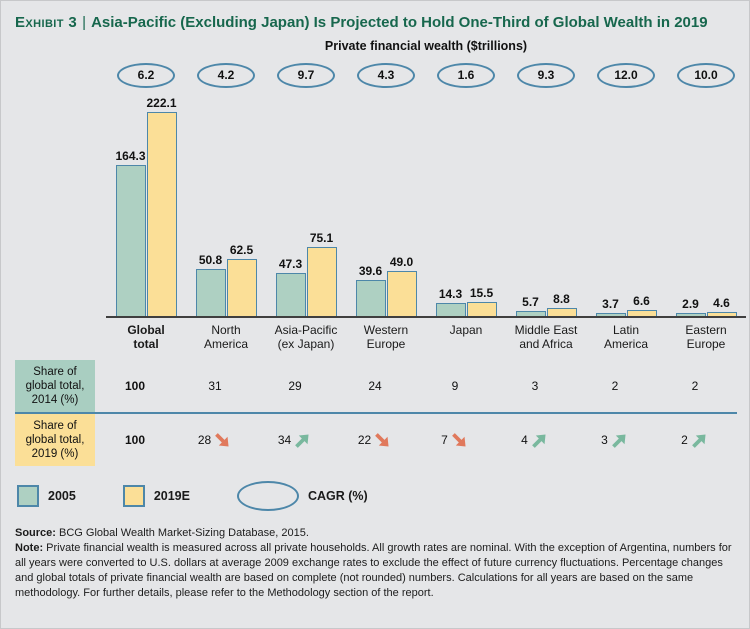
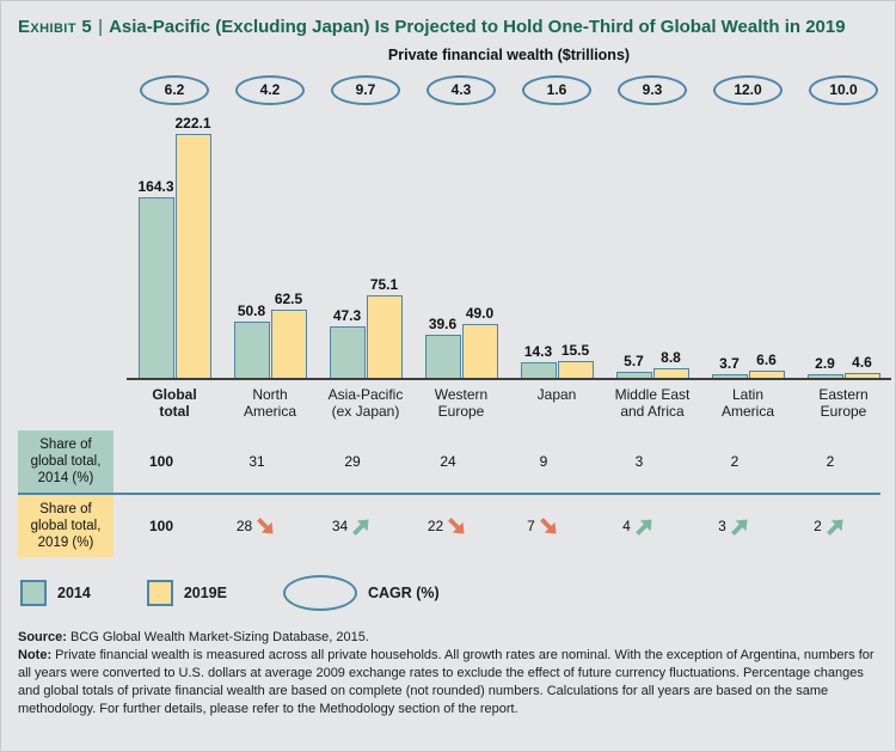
- Exhibit 3 | Asia-Pacific (Excluding Japan) Is Projected to Hold One-Third of Global Wealth in 2019
+ Exhibit 5 | Asia-Pacific (Excluding Japan) Is Projected to Hold One-Third of Global Wealth in 2019
  Private financial wealth ($trillions)
  6.2
  4.2
  9.7
  4.3
  1.6
  9.3
  12.0
  10.0
  164.3
  222.1
  50.8
  62.5
  47.3
  75.1
  39.6
  49.0
  14.3
  15.5
  5.7
  8.8
  3.7
  6.6
  2.9
  4.6
  Global
  total
  North
  America
  Asia-Pacific
  (ex Japan)
  Western
  Europe
  Japan
  Middle East
  and Africa
  Latin
  America
  Eastern
  Europe
  Share of
  global total,
  2014 (%)
  100
  31
  29
  24
  9
  3
  2
  2
  Share of
  global total,
  2019 (%)
  100
  28
  34
  22
  7
  4
  3
  2
- 2005
+ 2014
  2019E
  CAGR (%)
  Source: BCG Global Wealth Market-Sizing Database, 2015.
  Note: Private financial wealth is measured across all private households. All growth rates are nominal. With the exception of Argentina, numbers for all years were converted to U.S. dollars at average 2009 exchange rates to exclude the effect of future currency fluctuations. Percentage changes and global totals of private financial wealth are based on complete (not rounded) numbers. Calculations for all years are based on the same methodology. For further details, please refer to the Methodology section of the report.
